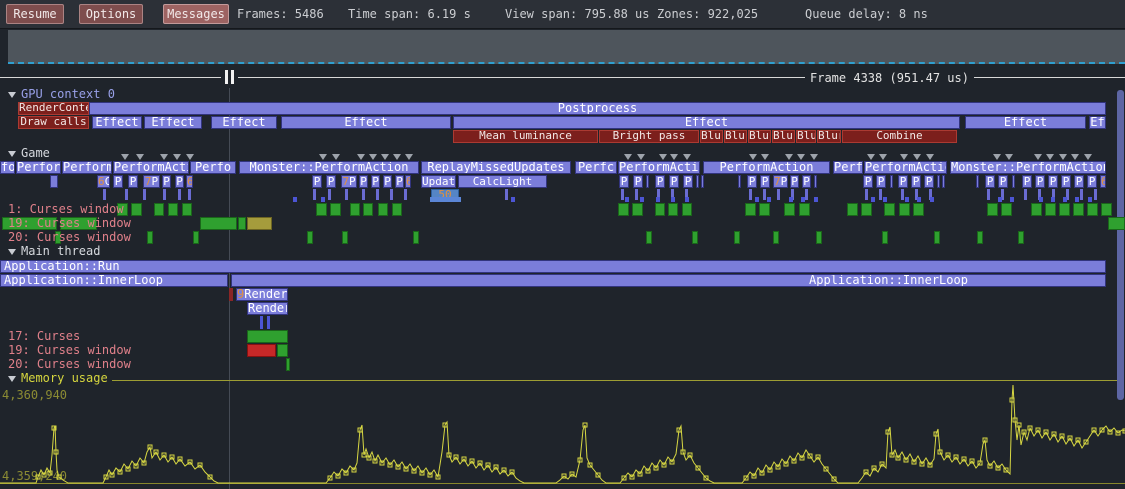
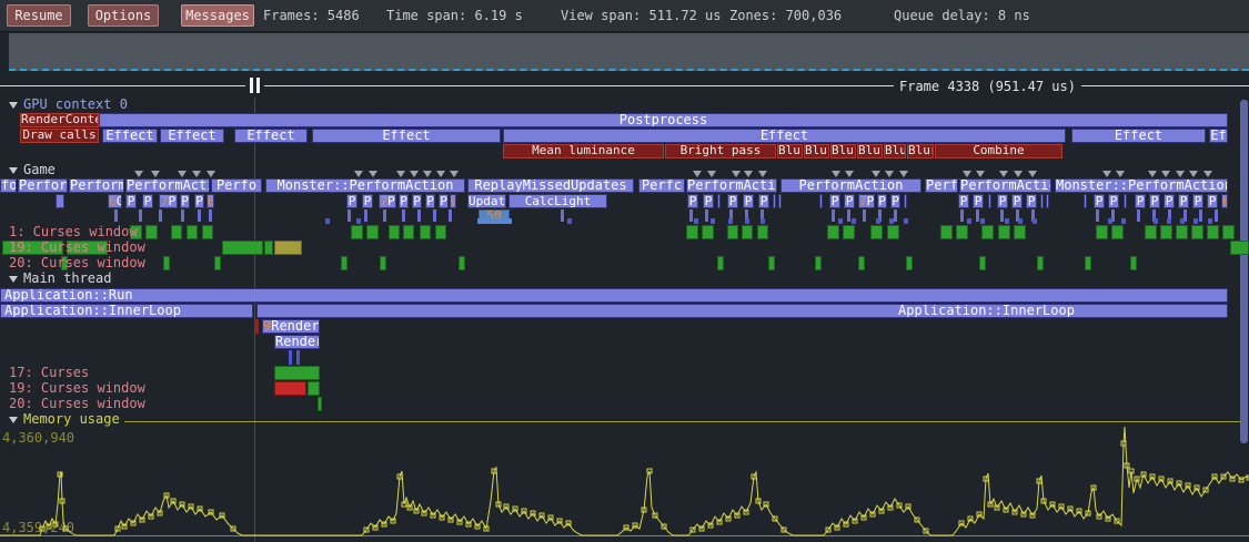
  Resume
  Options
  Messages
  Frames: 5486
  Time span: 6.19 s
- View span: 795.88 us
+ View span: 511.72 us
- Zones: 922,025
+ Zones: 700,036
  Queue delay: 8 ns
  Frame 4338 (951.47 us)
  4,360,940
  4,359240
  RenderCont
  Postprocess
  Draw calls
  Effect
  Effect
  Effect
  Effect
  Effect
  Effect
  Ef
  Mean luminance
  Bright pass
  Blu
  Blu
  Blu
  Blu
  Blu
  Blu
  Combine
  fo
  Perfor
  Perform
  PerformAct
  Perfo
  Monster::PerformAction
  ReplayMissedUpdates
  Perfc
  PerformActi
  PerformAction
  Perf
  PerformActi
  Monster::PerformActio
  6C
  P
  P
  7P
  P
  P
  6
  P
  P
  7P
  P
  P
  P
  P
  6
  Updat
  CalcLight
  P
  P
  P
  P
  P
  P
  P
  7P
  P
  P
  P
  P
  P
  P
  P
  P
  P
  P
  P
  P
  P
  P
  P
  6
  50
  Application::Run
  Application::InnerLoop
  Application::InnerLoop
  9Render
  Rende
  GPU context 0
  Game
  Main thread
  Memory usage
  1: Curses window
  19: Curses window
  20: Curses window
  17: Curses
  19: Curses window
  20: Curses window
